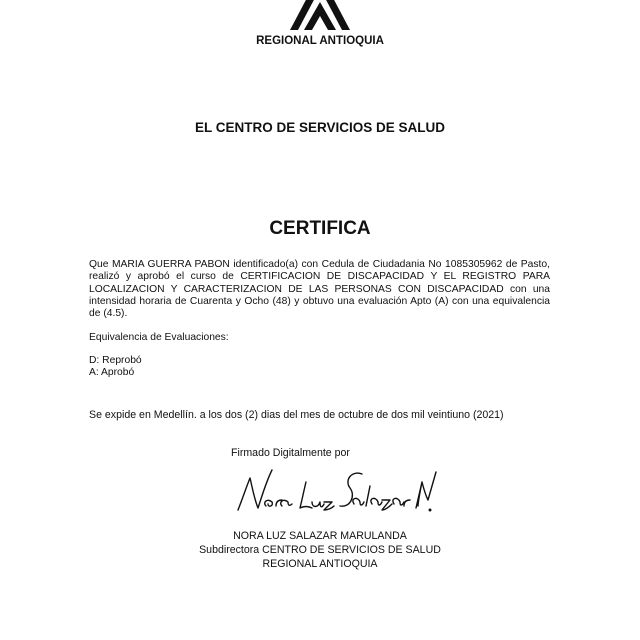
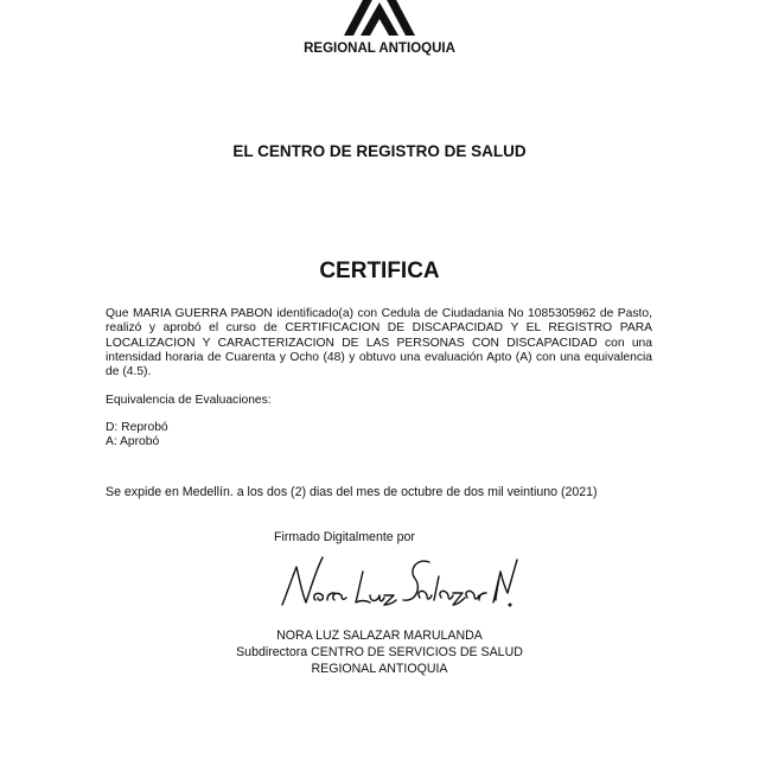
  REGIONAL ANTIOQUIA
- EL CENTRO DE SERVICIOS DE SALUD
+ EL CENTRO DE REGISTRO DE SALUD
  CERTIFICA
  Que MARIA GUERRA PABON identificado(a) con Cedula de Ciudadania No 1085305962 de Pasto, realizó y aprobó el curso de CERTIFICACION DE DISCAPACIDAD Y EL REGISTRO PARA LOCALIZACION Y CARACTERIZACION DE LAS PERSONAS CON DISCAPACIDAD con una intensidad horaria de Cuarenta y Ocho (48) y obtuvo una evaluación Apto (A) con una equivalencia de (4.5).
  Equivalencia de Evaluaciones:
  D: Reprobó
  A: Aprobó
  Se expide en Medellín. a los dos (2) dias del mes de octubre de dos mil veintiuno (2021)
  Firmado Digitalmente por
  NORA LUZ SALAZAR MARULANDA
  Subdirectora CENTRO DE SERVICIOS DE SALUD
  REGIONAL ANTIOQUIA
